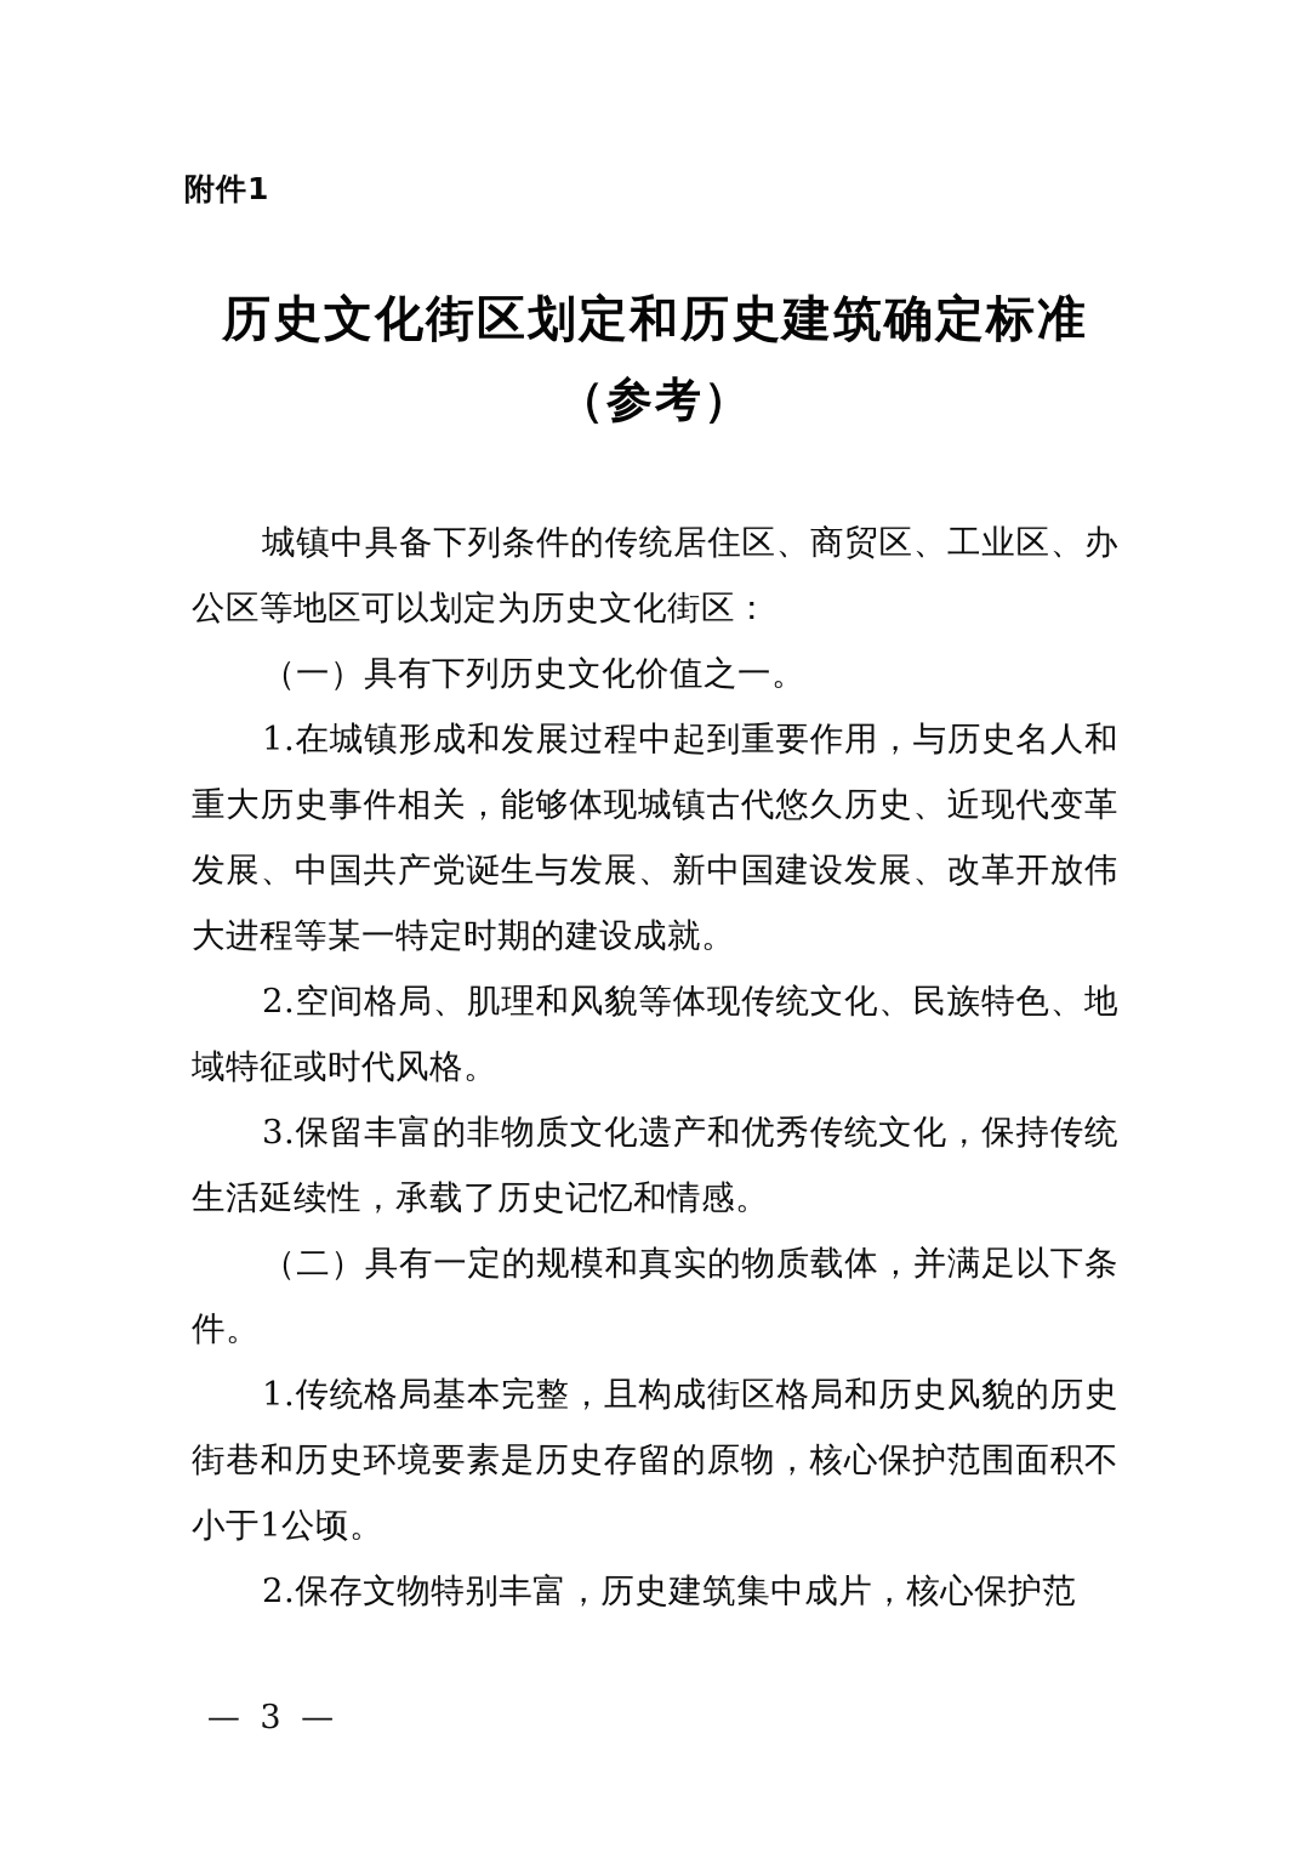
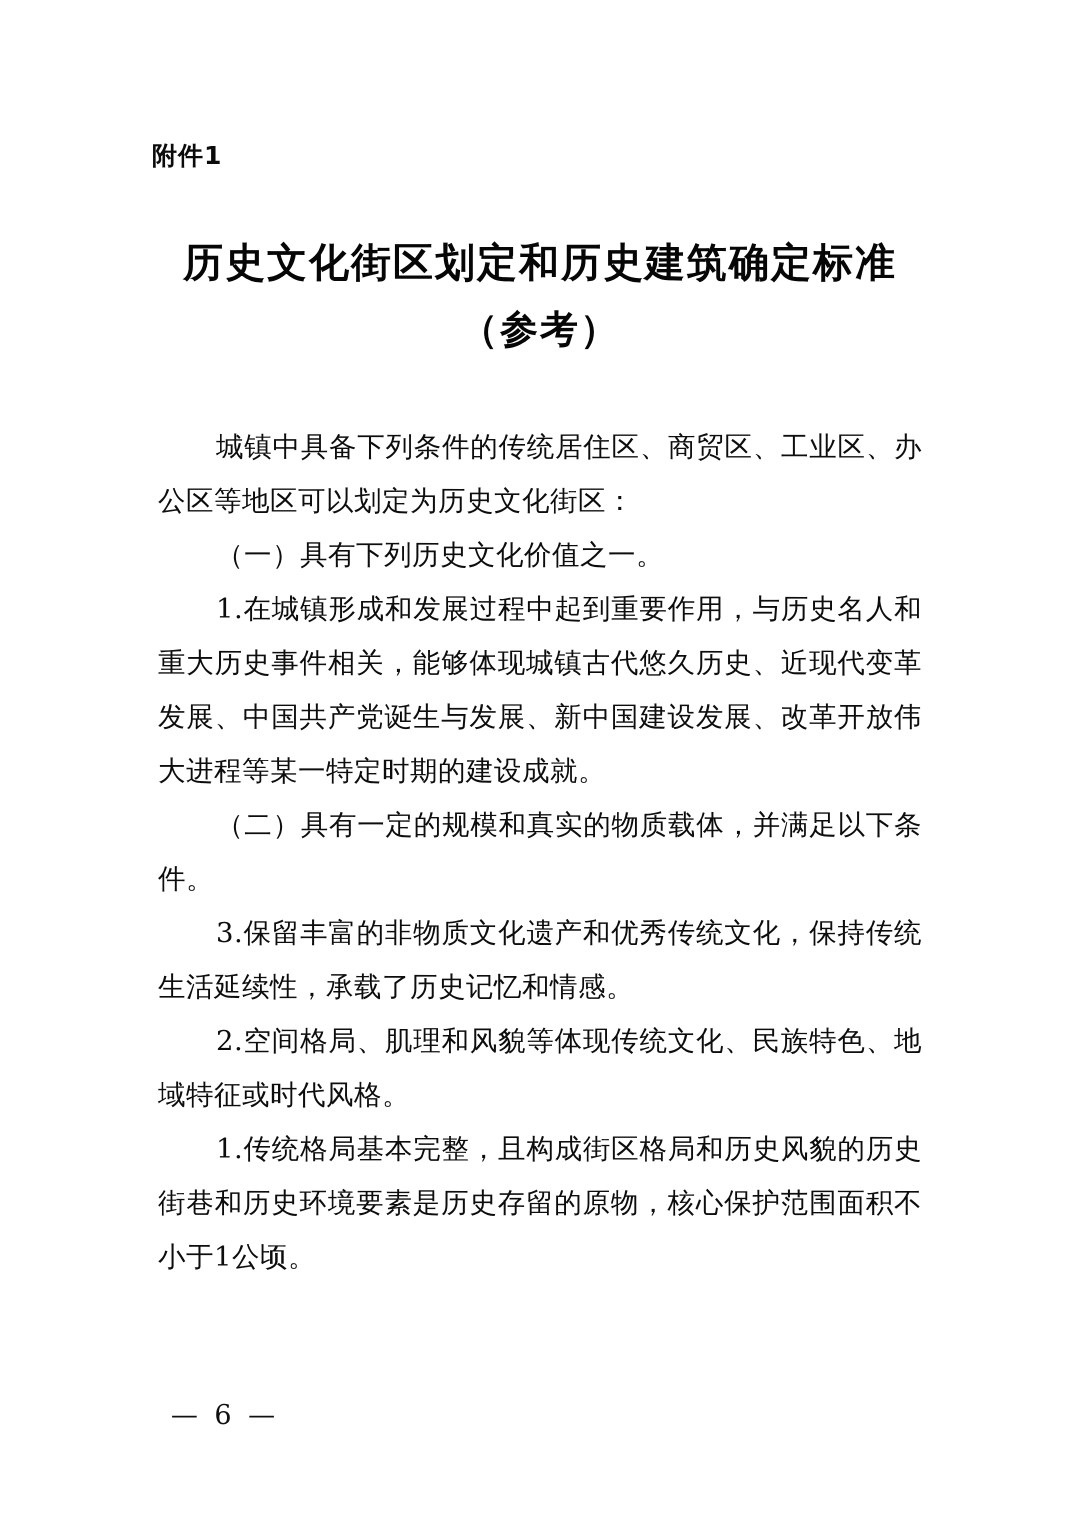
  附件1
  历史文化街区划定和历史建筑确定标准
  （参考）
  城镇中具备下列条件的传统居住区、商贸区、工业区、办公区等地区可以划定为历史文化街区：
  （一）具有下列历史文化价值之一。
  1.在城镇形成和发展过程中起到重要作用，与历史名人和重大历史事件相关，能够体现城镇古代悠久历史、近现代变革发展、中国共产党诞生与发展、新中国建设发展、改革开放伟大进程等某一特定时期的建设成就。
- 2.空间格局、肌理和风貌等体现传统文化、民族特色、地域特征或时代风格。
+ （二）具有一定的规模和真实的物质载体，并满足以下条件。
  3.保留丰富的非物质文化遗产和优秀传统文化，保持传统生活延续性，承载了历史记忆和情感。
- （二）具有一定的规模和真实的物质载体，并满足以下条件。
+ 2.空间格局、肌理和风貌等体现传统文化、民族特色、地域特征或时代风格。
  1.传统格局基本完整，且构成街区格局和历史风貌的历史街巷和历史环境要素是历史存留的原物，核心保护范围面积不小于1公顷。
- 2.保存文物特别丰富，历史建筑集中成片，核心保护范
- — 3 —
+ — 6 —
